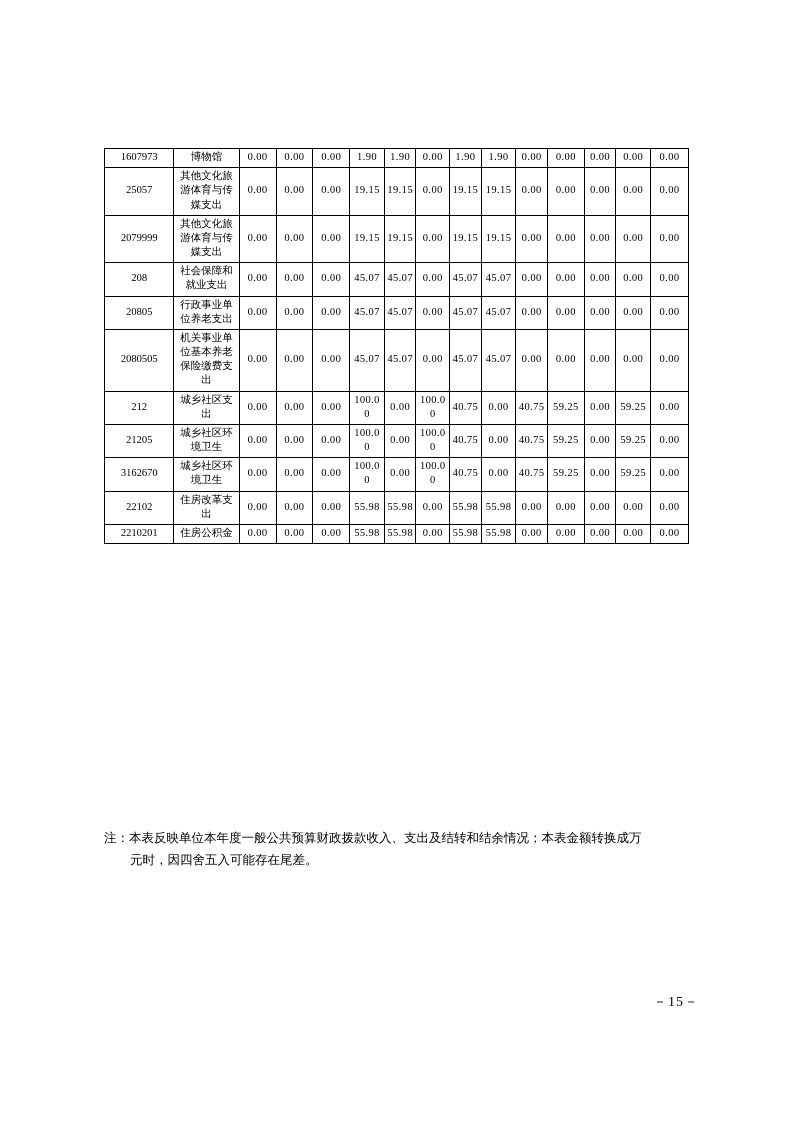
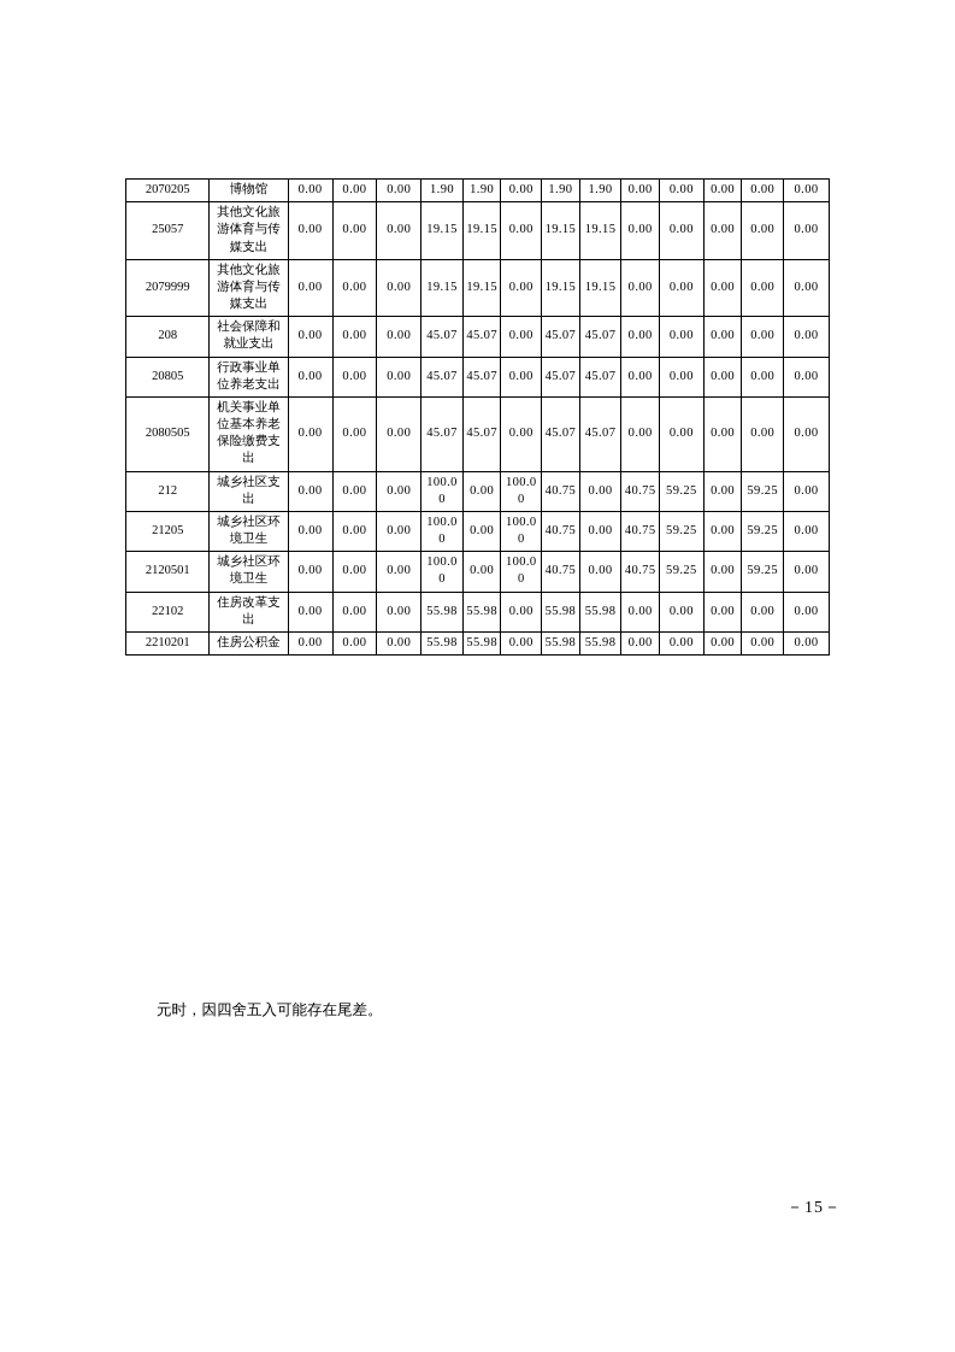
- 1607973	博物馆	0.00	0.00	0.00	1.90	1.90	0.00	1.90	1.90	0.00	0.00	0.00	0.00	0.00
+ 2070205	博物馆	0.00	0.00	0.00	1.90	1.90	0.00	1.90	1.90	0.00	0.00	0.00	0.00	0.00
  25057	其他文化旅游体育与传媒支出	0.00	0.00	0.00	19.15	19.15	0.00	19.15	19.15	0.00	0.00	0.00	0.00	0.00
  2079999	其他文化旅游体育与传媒支出	0.00	0.00	0.00	19.15	19.15	0.00	19.15	19.15	0.00	0.00	0.00	0.00	0.00
  208	社会保障和就业支出	0.00	0.00	0.00	45.07	45.07	0.00	45.07	45.07	0.00	0.00	0.00	0.00	0.00
  20805	行政事业单位养老支出	0.00	0.00	0.00	45.07	45.07	0.00	45.07	45.07	0.00	0.00	0.00	0.00	0.00
  2080505	机关事业单位基本养老保险缴费支出	0.00	0.00	0.00	45.07	45.07	0.00	45.07	45.07	0.00	0.00	0.00	0.00	0.00
  212	城乡社区支出	0.00	0.00	0.00	100.00	0.00	100.00	40.75	0.00	40.75	59.25	0.00	59.25	0.00
  21205	城乡社区环境卫生	0.00	0.00	0.00	100.00	0.00	100.00	40.75	0.00	40.75	59.25	0.00	59.25	0.00
- 3162670	城乡社区环境卫生	0.00	0.00	0.00	100.00	0.00	100.00	40.75	0.00	40.75	59.25	0.00	59.25	0.00
+ 2120501	城乡社区环境卫生	0.00	0.00	0.00	100.00	0.00	100.00	40.75	0.00	40.75	59.25	0.00	59.25	0.00
  22102	住房改革支出	0.00	0.00	0.00	55.98	55.98	0.00	55.98	55.98	0.00	0.00	0.00	0.00	0.00
  2210201	住房公积金	0.00	0.00	0.00	55.98	55.98	0.00	55.98	55.98	0.00	0.00	0.00	0.00	0.00
- 注：本表反映单位本年度一般公共预算财政拨款收入、支出及结转和结余情况；本表金额转换成万
  元时，因四舍五入可能存在尾差。
  －15－
